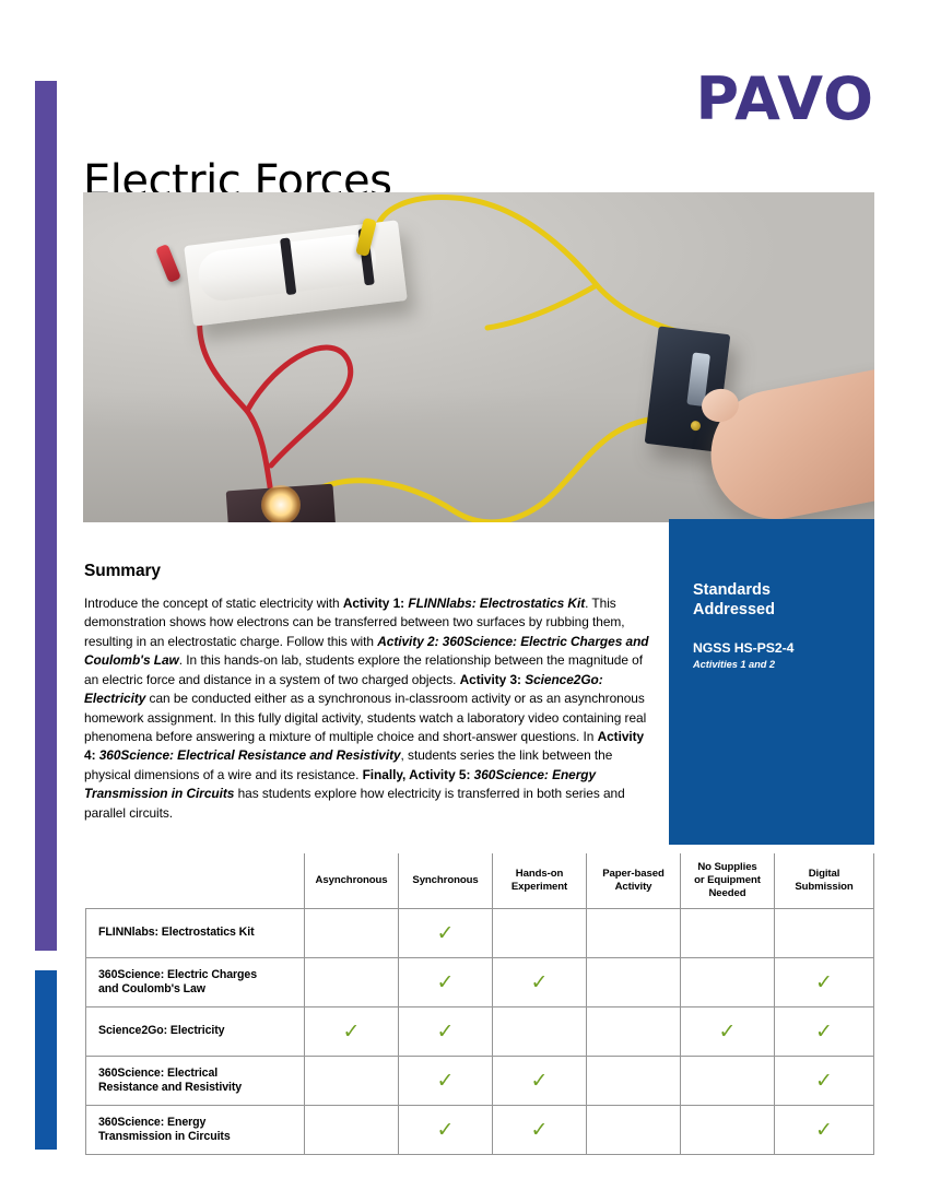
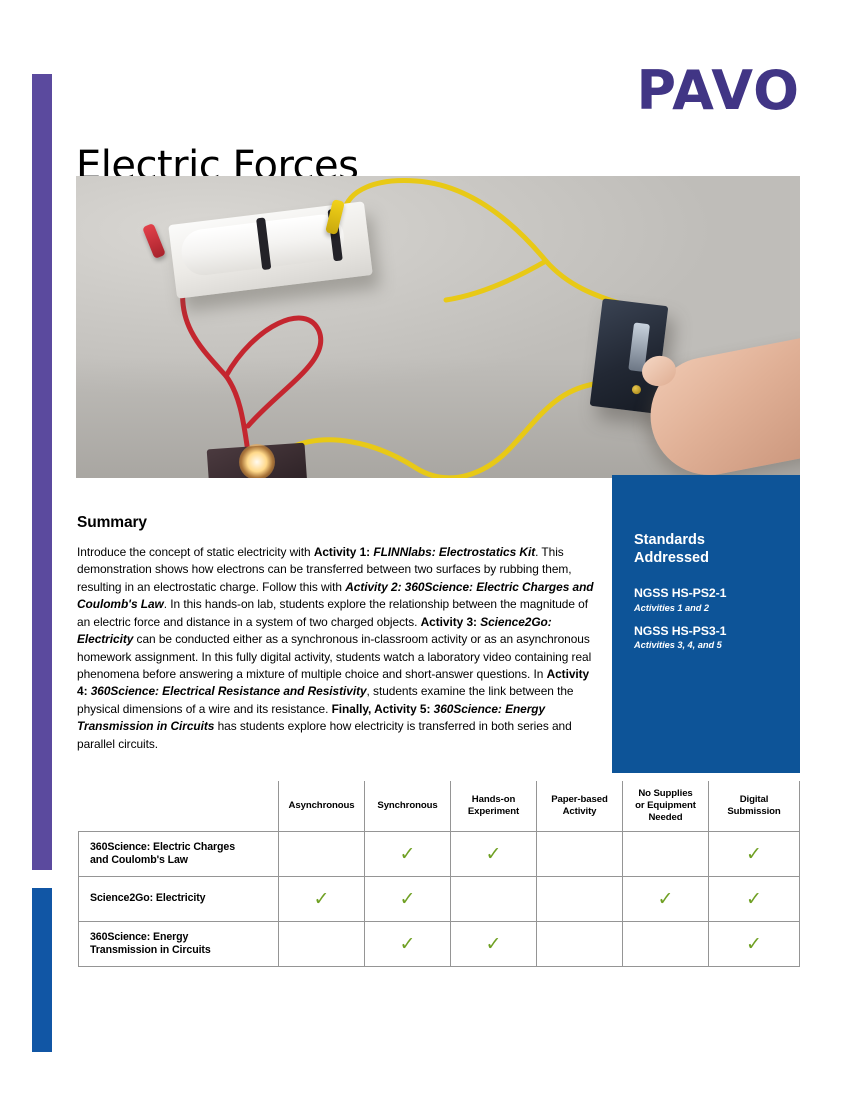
  PAVO
  Electric Forces
  Summary
- Introduce the concept of static electricity with Activity 1: FLINNlabs: Electrostatics Kit. This demonstration shows how electrons can be transferred between two surfaces by rubbing them, resulting in an electrostatic charge. Follow this with Activity 2: 360Science: Electric Charges and Coulomb's Law. In this hands-on lab, students explore the relationship between the magnitude of an electric force and distance in a system of two charged objects. Activity 3: Science2Go: Electricity can be conducted either as a synchronous in-classroom activity or as an asynchronous homework assignment. In this fully digital activity, students watch a laboratory video containing real phenomena before answering a mixture of multiple choice and short-answer questions. In Activity 4: 360Science: Electrical Resistance and Resistivity, students series the link between the physical dimensions of a wire and its resistance. Finally, Activity 5: 360Science: Energy Transmission in Circuits has students explore how electricity is transferred in both series and parallel circuits.
+ Introduce the concept of static electricity with Activity 1: FLINNlabs: Electrostatics Kit. This demonstration shows how electrons can be transferred between two surfaces by rubbing them, resulting in an electrostatic charge. Follow this with Activity 2: 360Science: Electric Charges and Coulomb's Law. In this hands-on lab, students explore the relationship between the magnitude of an electric force and distance in a system of two charged objects. Activity 3: Science2Go: Electricity can be conducted either as a synchronous in-classroom activity or as an asynchronous homework assignment. In this fully digital activity, students watch a laboratory video containing real phenomena before answering a mixture of multiple choice and short-answer questions. In Activity 4: 360Science: Electrical Resistance and Resistivity, students examine the link between the physical dimensions of a wire and its resistance. Finally, Activity 5: 360Science: Energy Transmission in Circuits has students explore how electricity is transferred in both series and parallel circuits.
  Standards
  Addressed
- NGSS HS-PS2-4
+ NGSS HS-PS2-1
  Activities 1 and 2
+ NGSS HS-PS3-1
+ Activities 3, 4, and 5
  	Asynchronous	Synchronous	Hands-on Experiment	Paper-based Activity	No Supplies or Equipment Needed	Digital Submission
- FLINNlabs: Electrostatics Kit		✓
  360Science: Electric Charges and Coulomb's Law		✓	✓			✓
  Science2Go: Electricity	✓	✓			✓	✓
- 360Science: Electrical Resistance and Resistivity		✓	✓			✓
  360Science: Energy Transmission in Circuits		✓	✓			✓
